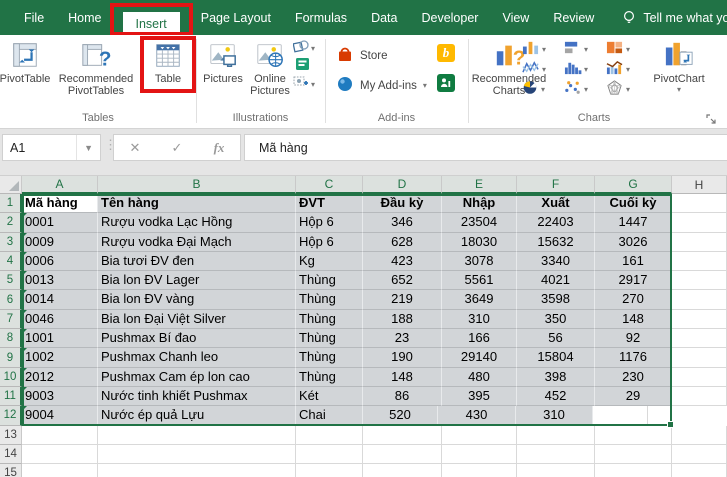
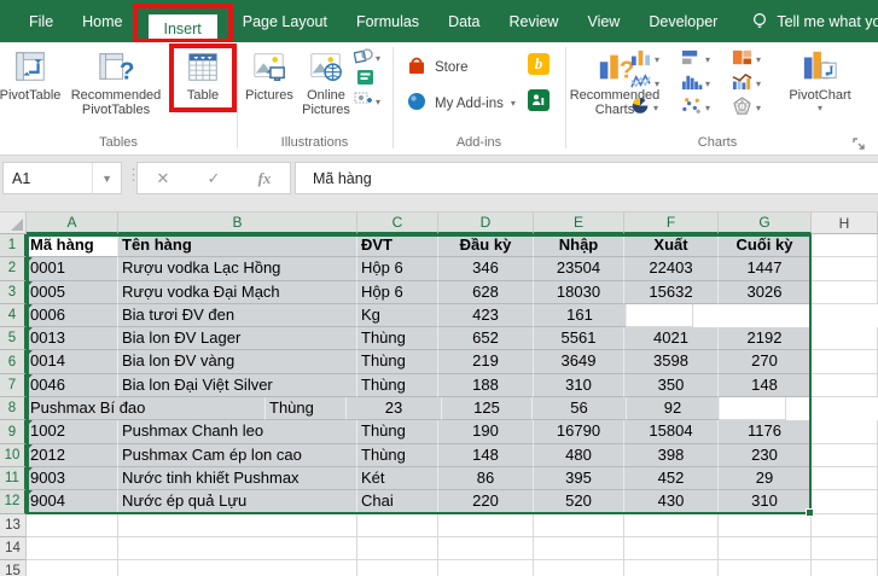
  File
  Home
  Insert
  Page Layout
  Formulas
  Data
- Developer
+ Review
  View
- Review
+ Developer
  Tell me what yo
  PivotTable
  ?
  Recommended
  PivotTables
  Table
  Tables
  Pictures
  Online
  Pictures
  ▾
  ▾
  Illustrations
  Store
  b
  My Add-ins
  ▾
  Add-ins
  ?
  Recommended
  Charts
  ▾
  ▾
  ▾
  ▾
  ▾
  ▾
  ▾
  ▾
  ▾
  PivotChart
  ▾
  Charts
  A1
  ▼
  ⋮
  ✕
  ✓
  fx
  Mã hàng
  A
  B
  C
  D
  E
  F
  G
  H
  1
  Mã hàng
  Tên hàng
  ĐVT
  Đầu kỳ
  Nhập
  Xuất
  Cuối kỳ
  2
  0001
  Rượu vodka Lạc Hồng
  Hộp 6
  346
  23504
  22403
  1447
  3
- 0009
+ 0005
  Rượu vodka Đại Mạch
  Hộp 6
  628
  18030
  15632
  3026
  4
  0006
  Bia tươi ĐV đen
  Kg
  423
- 3078
- 3340
  161
  5
  0013
  Bia lon ĐV Lager
  Thùng
  652
  5561
  4021
- 2917
+ 2192
  6
  0014
  Bia lon ĐV vàng
  Thùng
  219
  3649
  3598
  270
  7
  0046
  Bia lon Đại Việt Silver
  Thùng
  188
  310
  350
  148
  8
- 1001
  Pushmax Bí đao
  Thùng
  23
- 166
+ 125
  56
  92
  9
  1002
  Pushmax Chanh leo
  Thùng
  190
- 29140
+ 16790
  15804
  1176
  10
  2012
  Pushmax Cam ép lon cao
  Thùng
  148
  480
  398
  230
  11
  9003
  Nước tinh khiết Pushmax
  Két
  86
  395
  452
  29
  12
  9004
  Nước ép quả Lựu
  Chai
+ 220
  520
  430
  310
  13
  14
  15
